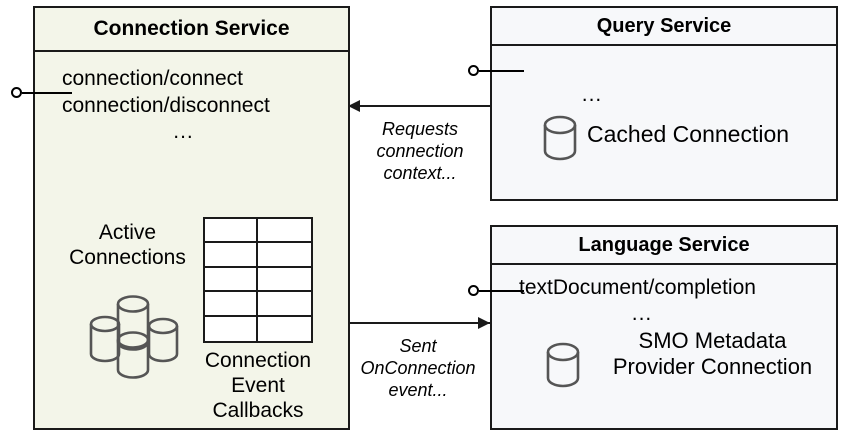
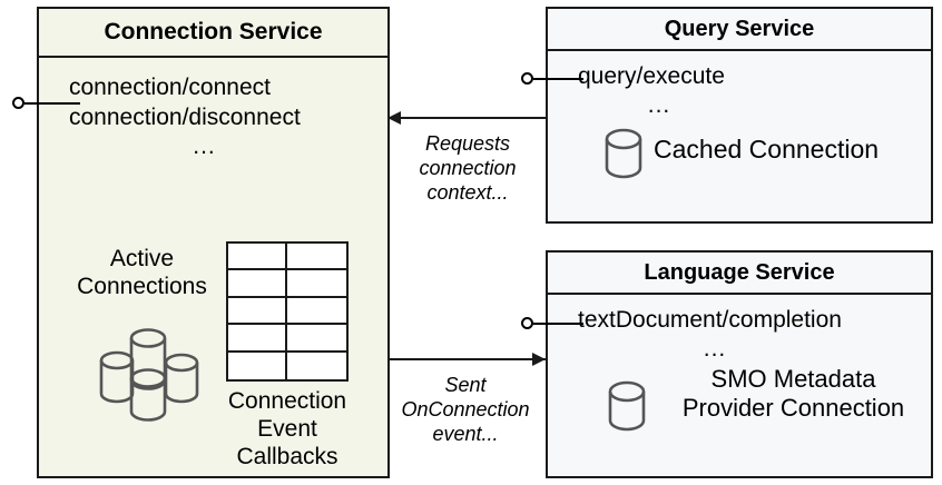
  Connection Service
  connection/connect
  connection/disconnect
  ...
  Active
  Connections
  Connection
  Event
  Callbacks
  Query Service
+ query/execute
  ...
  Cached Connection
  Language Service
  textDocument/completion
  ...
  SMO Metadata
  Provider Connection
  Requests
  connection
  context...
  Sent
  OnConnection
  event...
